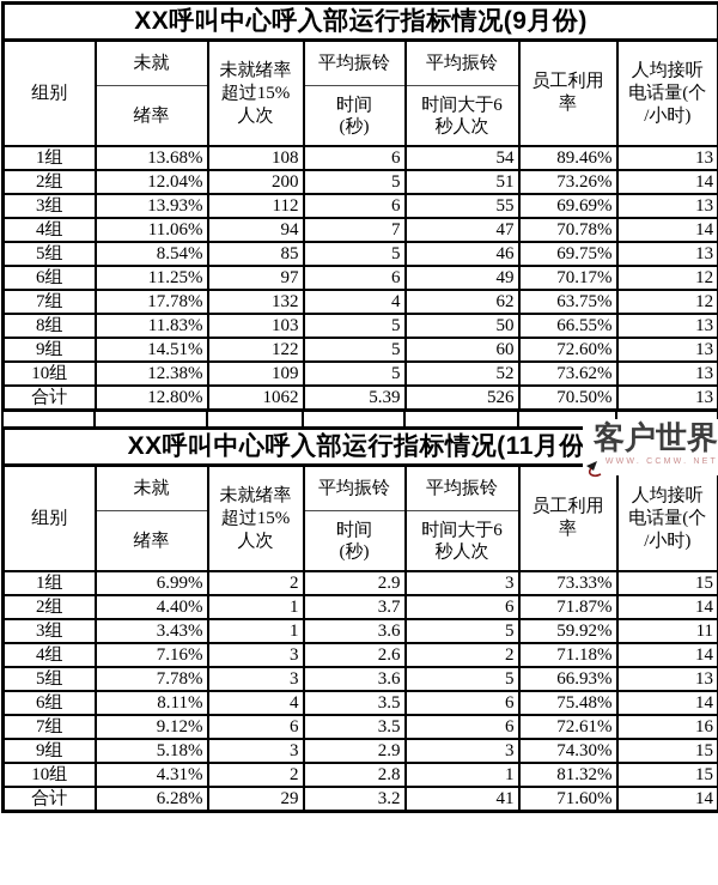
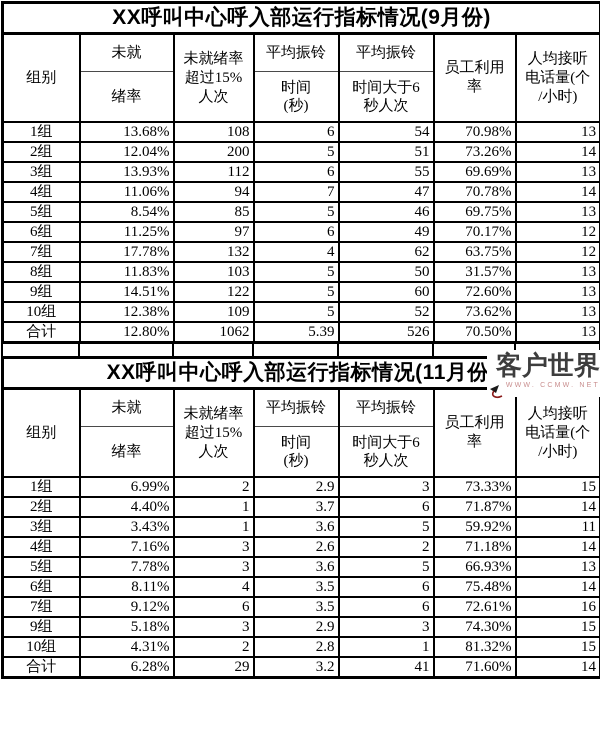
  XX呼叫中心呼入部运行指标情况(9月份)
  组别	未就 绪率	未就绪率 超过15% 人次	平均振铃 时间 (秒)	平均振铃 时间大于6 秒人次	员工利用 率	人均接听 电话量(个 /小时)
- 1组	13.68%	108	6	54	89.46%	13
+ 1组	13.68%	108	6	54	70.98%	13
  2组	12.04%	200	5	51	73.26%	14
  3组	13.93%	112	6	55	69.69%	13
  4组	11.06%	94	7	47	70.78%	14
  5组	8.54%	85	5	46	69.75%	13
  6组	11.25%	97	6	49	70.17%	12
  7组	17.78%	132	4	62	63.75%	12
- 8组	11.83%	103	5	50	66.55%	13
+ 8组	11.83%	103	5	50	31.57%	13
  9组	14.51%	122	5	60	72.60%	13
  10组	12.38%	109	5	52	73.62%	13
  合计	12.80%	1062	5.39	526	70.50%	13
  XX呼叫中心呼入部运行指标情况(11月份
  组别	未就 绪率	未就绪率 超过15% 人次	平均振铃 时间 (秒)	平均振铃 时间大于6 秒人次	员工利用 率	人均接听 电话量(个 /小时)
  1组	6.99%	2	2.9	3	73.33%	15
  2组	4.40%	1	3.7	6	71.87%	14
  3组	3.43%	1	3.6	5	59.92%	11
  4组	7.16%	3	2.6	2	71.18%	14
  5组	7.78%	3	3.6	5	66.93%	13
  6组	8.11%	4	3.5	6	75.48%	14
  7组	9.12%	6	3.5	6	72.61%	16
  9组	5.18%	3	2.9	3	74.30%	15
  10组	4.31%	2	2.8	1	81.32%	15
  合计	6.28%	29	3.2	41	71.60%	14
  客户世界
